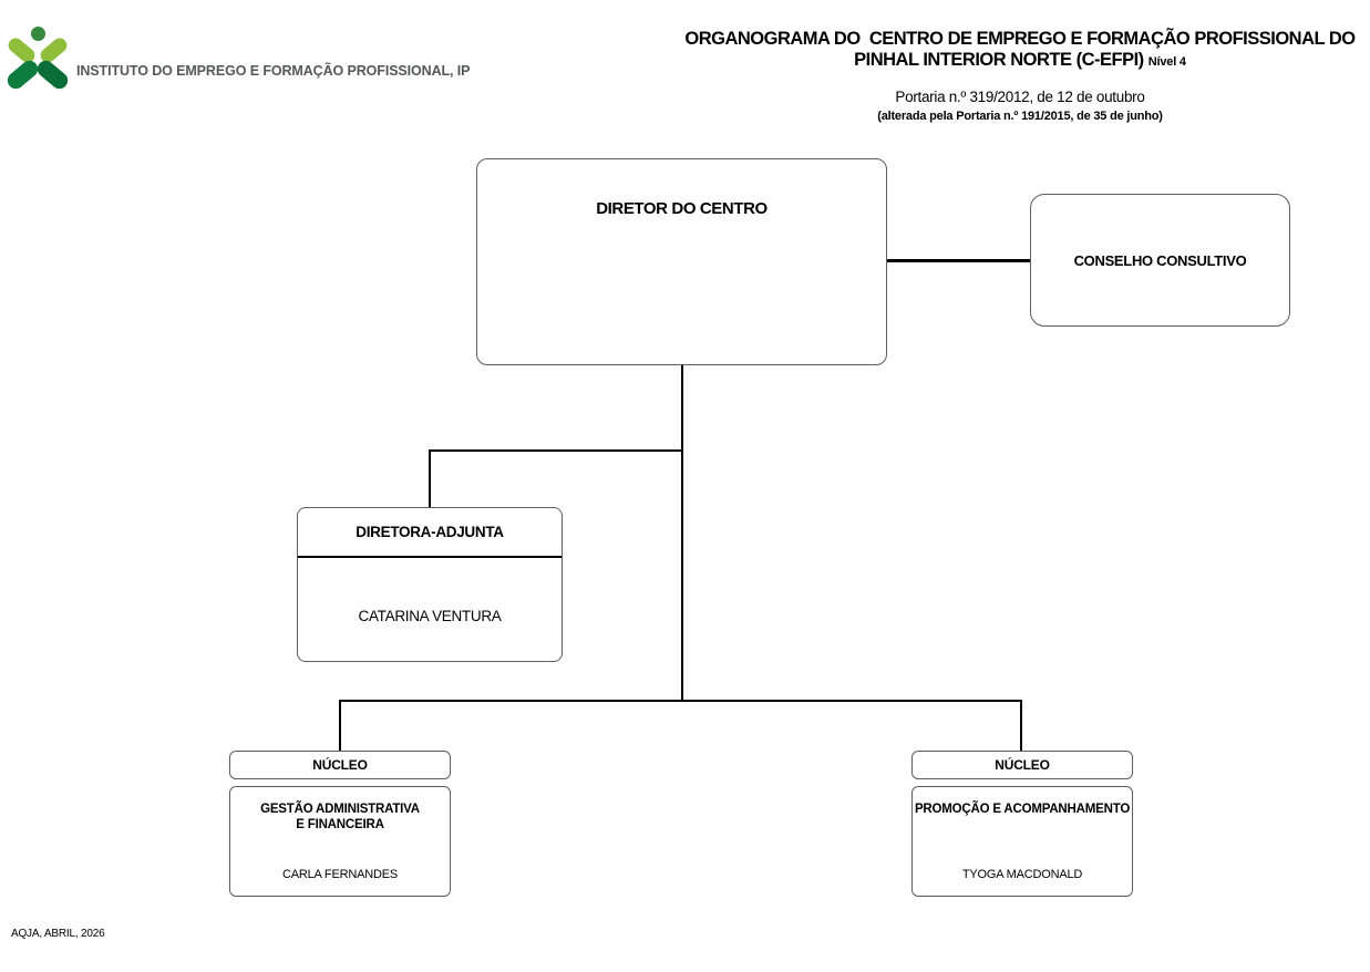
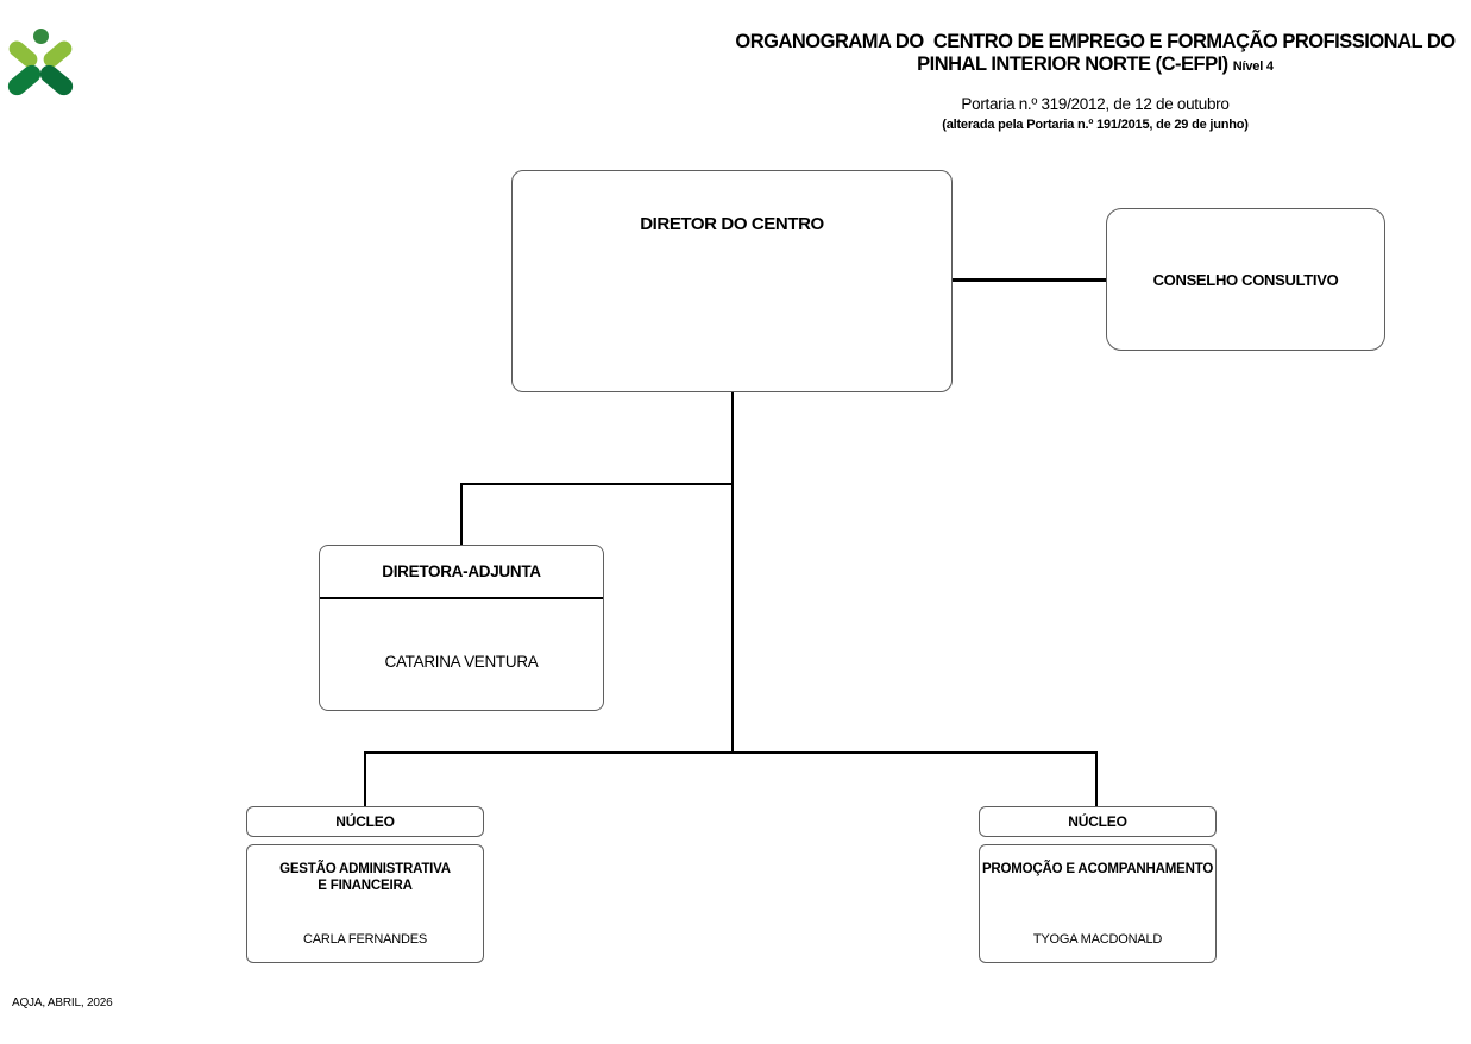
- INSTITUTO DO EMPREGO E FORMAÇÃO PROFISSIONAL, IP
  ORGANOGRAMA DO CENTRO DE EMPREGO E FORMAÇÃO PROFISSIONAL DO
  PINHAL INTERIOR NORTE (C-EFPI) Nível 4
  Portaria n.º 319/2012, de 12 de outubro
- (alterada pela Portaria n.º 191/2015, de 35 de junho)
+ (alterada pela Portaria n.º 191/2015, de 29 de junho)
  DIRETOR DO CENTRO
  CONSELHO CONSULTIVO
  DIRETORA-ADJUNTA
  CATARINA VENTURA
  NÚCLEO
  GESTÃO ADMINISTRATIVA
  E FINANCEIRA
  CARLA FERNANDES
  NÚCLEO
  PROMOÇÃO E ACOMPANHAMENTO
  TYOGA MACDONALD
  AQJA, ABRIL, 2026
